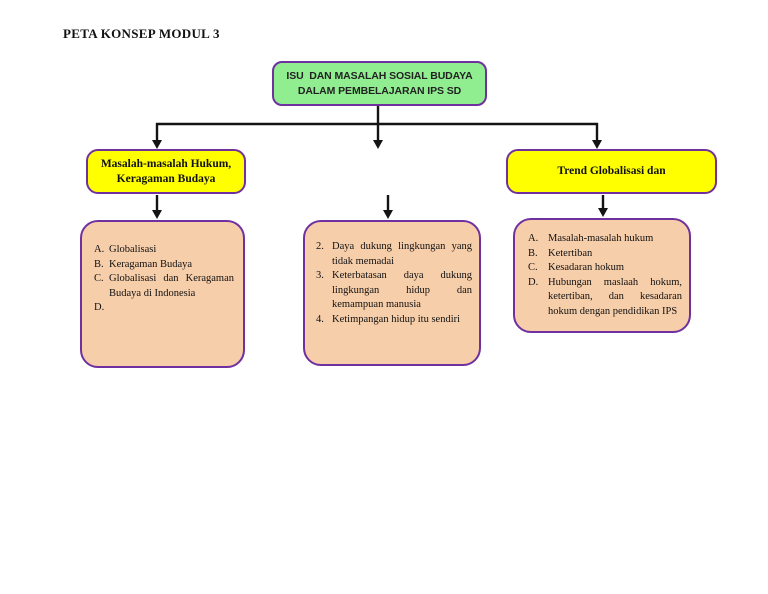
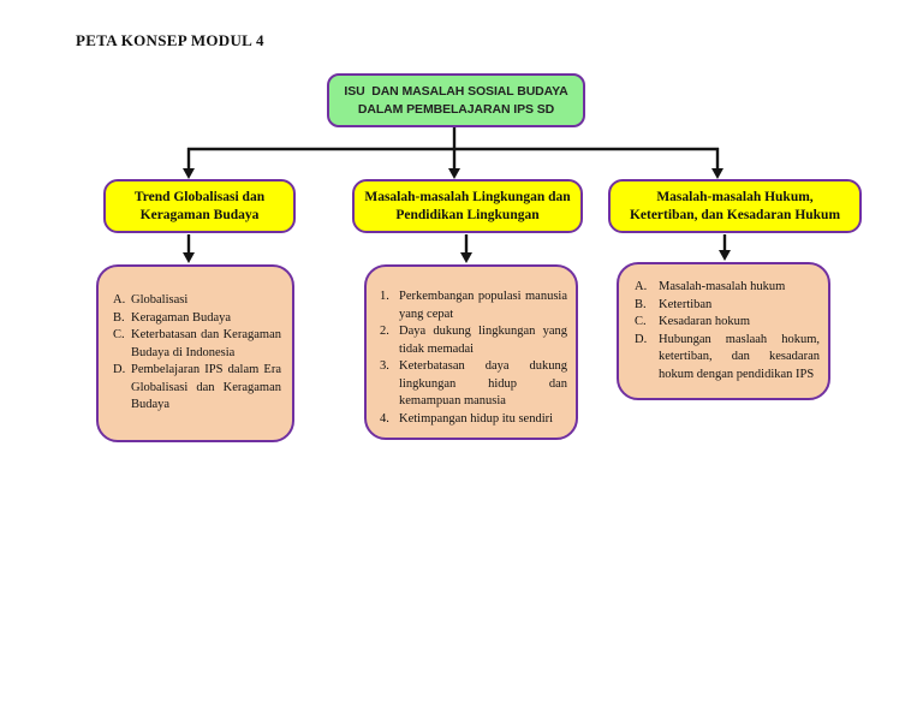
- PETA KONSEP MODUL 3
+ PETA KONSEP MODUL 4
  ISU DAN MASALAH SOSIAL BUDAYA
  DALAM PEMBELAJARAN IPS SD
- Masalah-masalah Hukum,
+ Trend Globalisasi dan
  Keragaman Budaya
+ Masalah-masalah Lingkungan dan
+ Pendidikan Lingkungan
- Trend Globalisasi dan
+ Masalah-masalah Hukum,
+ Ketertiban, dan Kesadaran Hukum
  A.
  Globalisasi
  B.
  Keragaman Budaya
  C.
- Globalisasi dan Keragaman Budaya di Indonesia
+ Keterbatasan dan Keragaman Budaya di Indonesia
  D.
+ Pembelajaran IPS dalam Era Globalisasi dan Keragaman Budaya
+ 1.
+ Perkembangan populasi manusia yang cepat
  2.
  Daya dukung lingkungan yang tidak memadai
  3.
  Keterbatasan daya dukung lingkungan hidup dan kemampuan manusia
  4.
  Ketimpangan hidup itu sendiri
  A.
  Masalah-masalah hukum
  B.
  Ketertiban
  C.
  Kesadaran hokum
  D.
  Hubungan maslaah hokum, ketertiban, dan kesadaran hokum dengan pendidikan IPS
